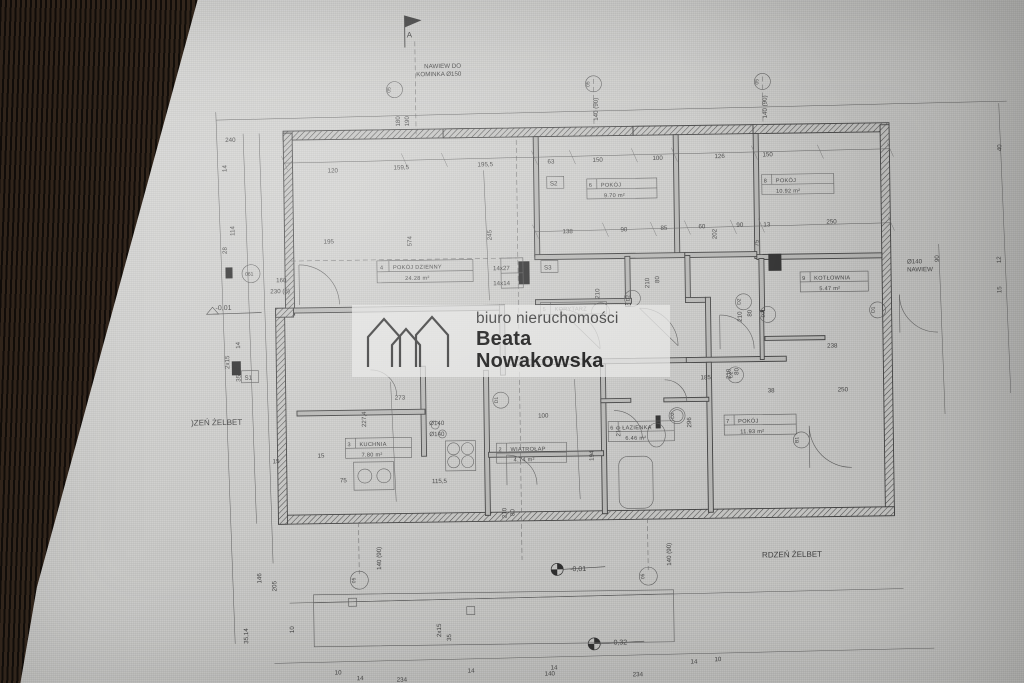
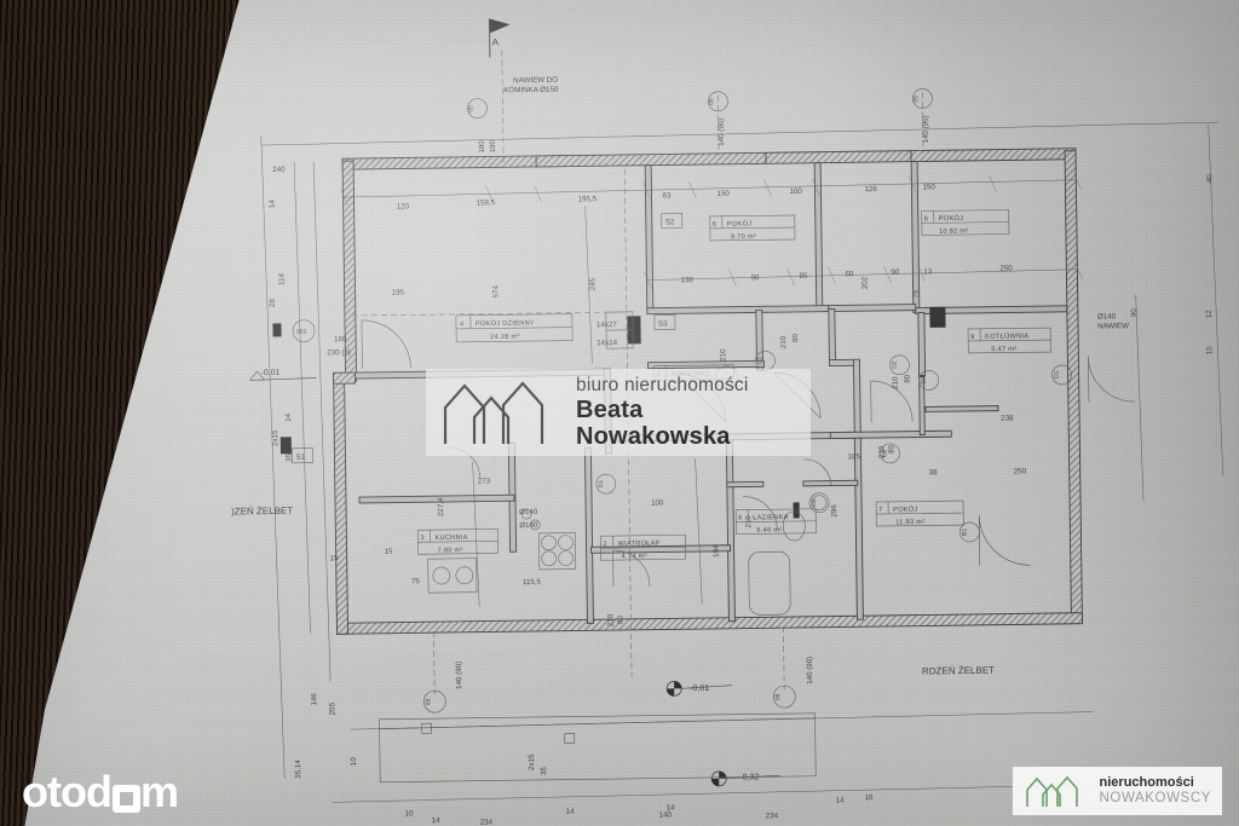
+ otod
+ m
+ nieruchomości
+ NOWAKOWSCY
